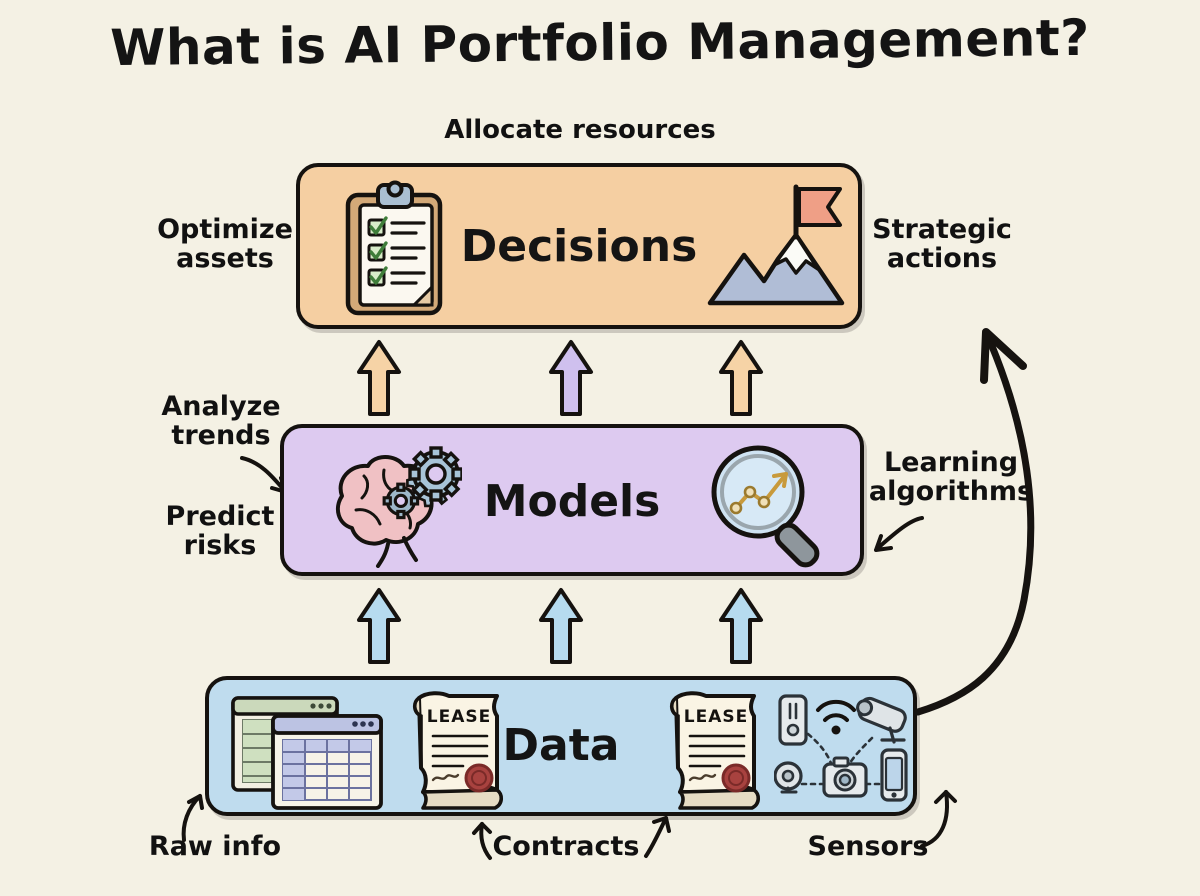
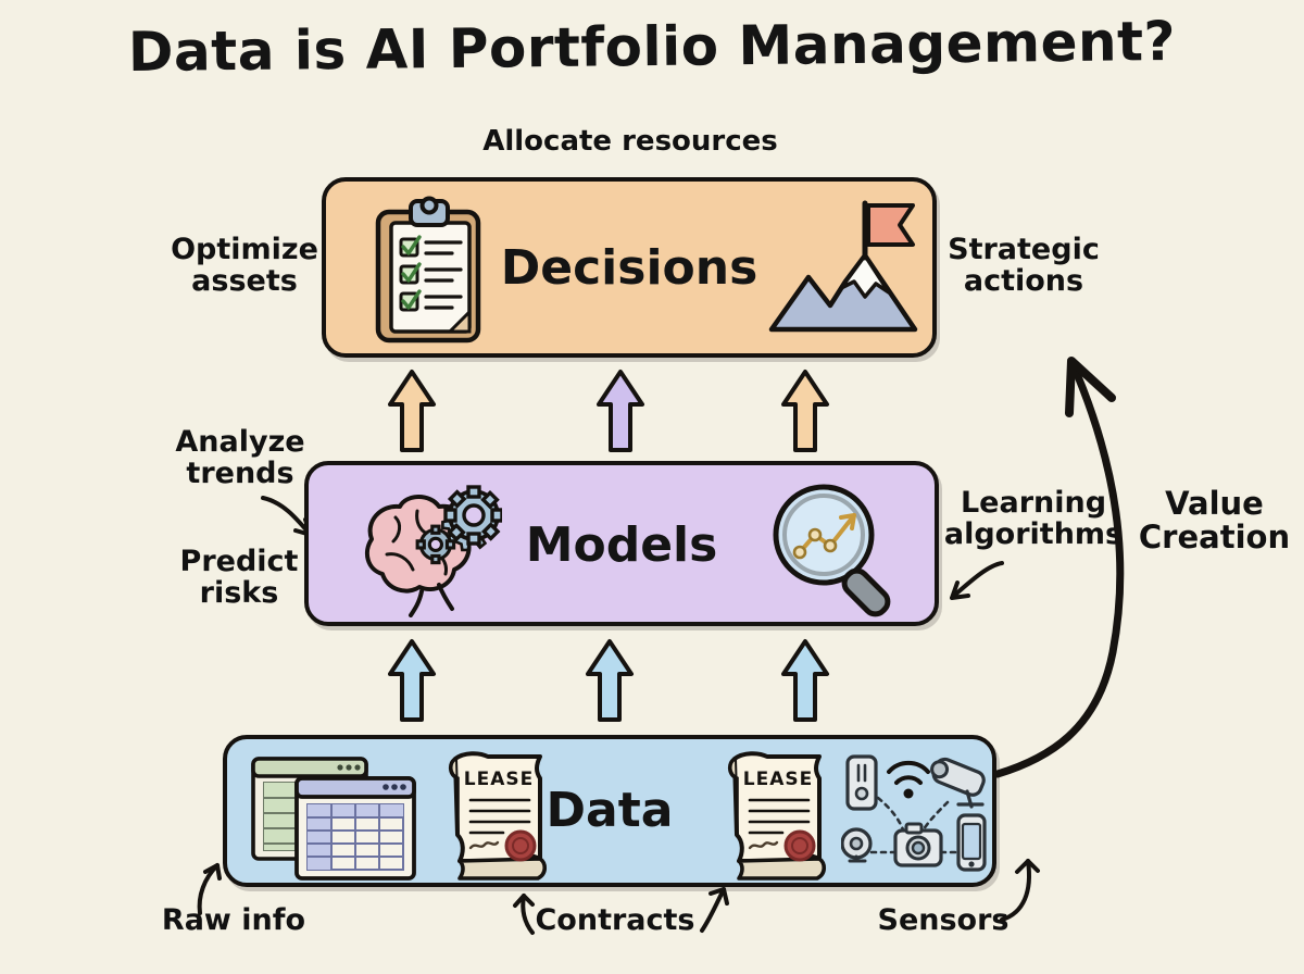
- What is AI Portfolio Management?
+ Data is AI Portfolio Management?
  Allocate resources
  Optimize
  assets
  Strategic
  actions
  Decisions
  Analyze
  trends
  Predict
  risks
  Learning
  algorithms
+ Value
+ Creation
  Models
  LEASE
  Data
  LEASE
  Raw info
  Contracts
  Sensor
